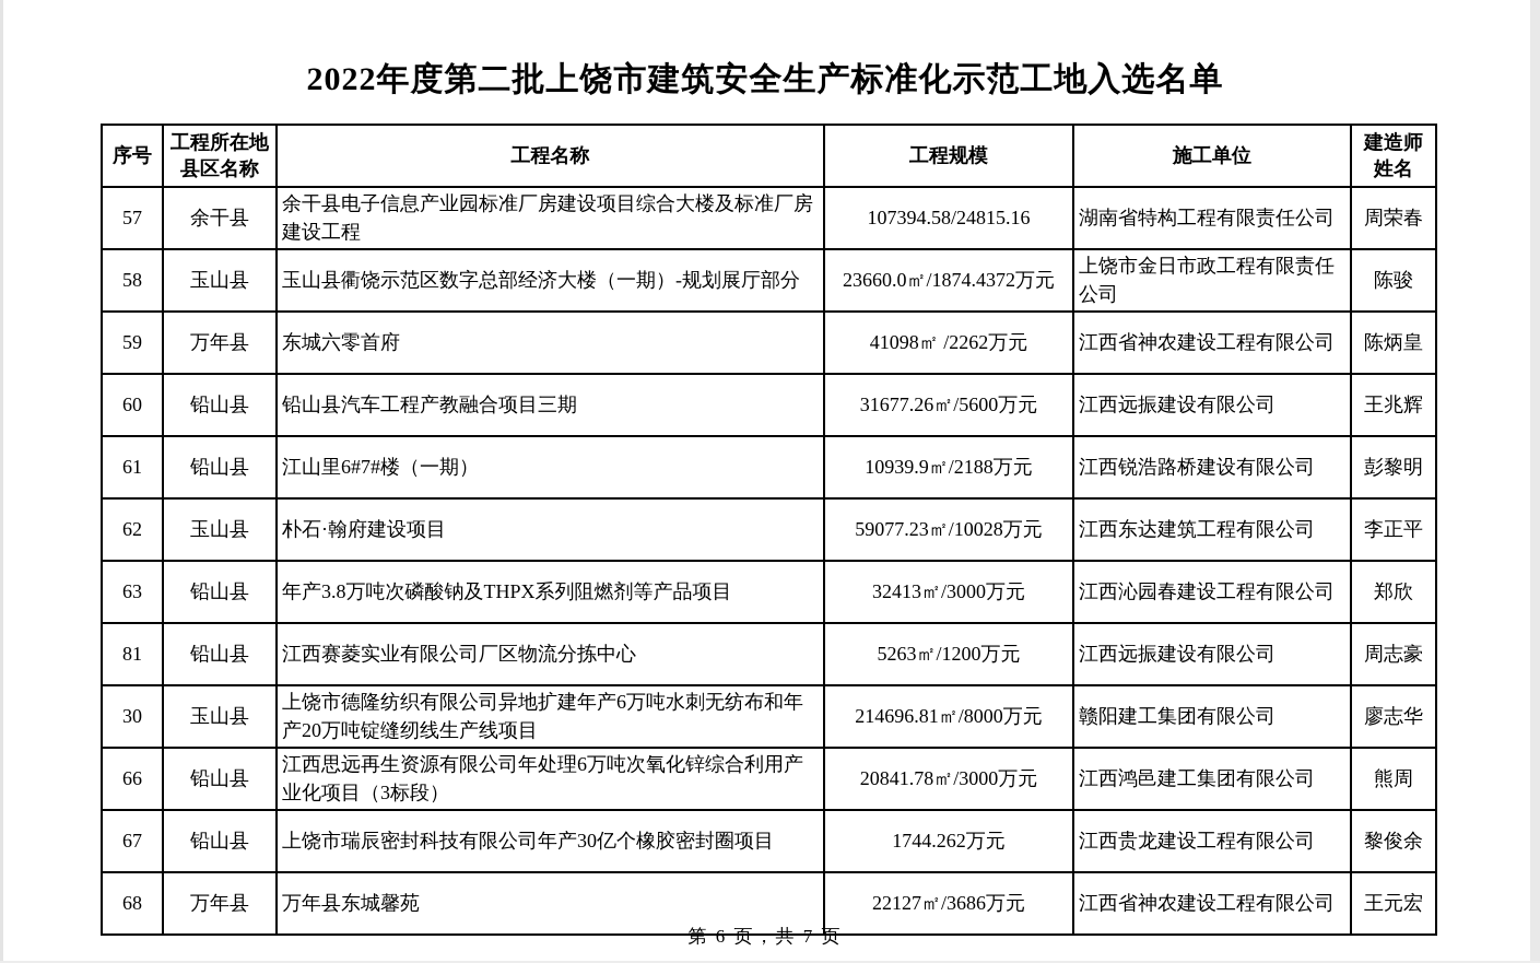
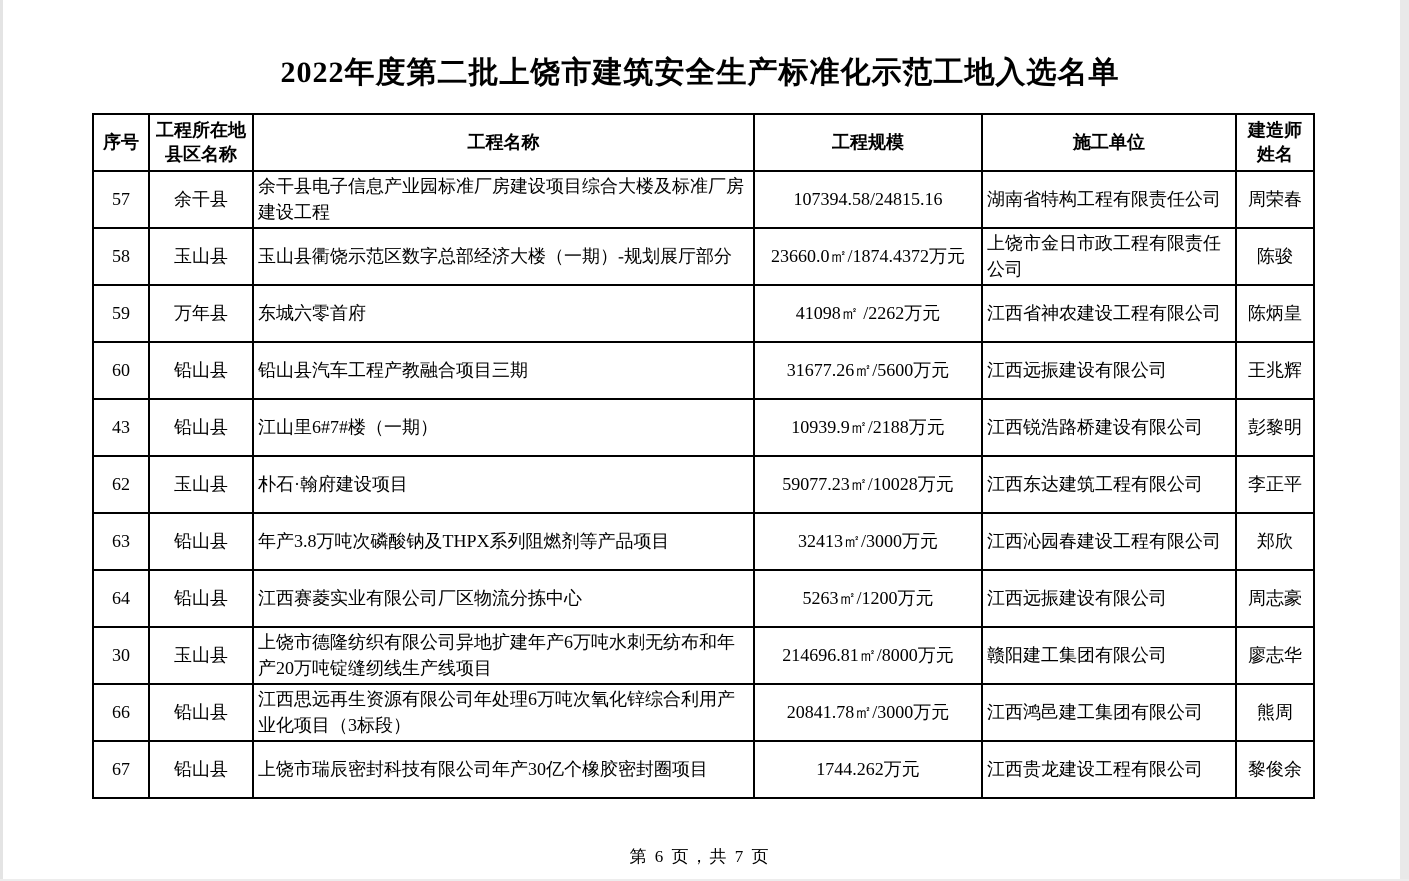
  2022年度第二批上饶市建筑安全生产标准化示范工地入选名单
  序号	工程所在地 县区名称	工程名称	工程规模	施工单位	建造师 姓名
  57	余干县	余干县电子信息产业园标准厂房建设项目综合大楼及标准厂房建设工程	107394.58/24815.16	湖南省特构工程有限责任公司	周荣春
  58	玉山县	玉山县衢饶示范区数字总部经济大楼（一期）-规划展厅部分	23660.0㎡/1874.4372万元	上饶市金日市政工程有限责任公司	陈骏
  59	万年县	东城六零首府	41098㎡ /2262万元	江西省神农建设工程有限公司	陈炳皇
  60	铅山县	铅山县汽车工程产教融合项目三期	31677.26㎡/5600万元	江西远振建设有限公司	王兆辉
- 61	铅山县	江山里6#7#楼（一期）	10939.9㎡/2188万元	江西锐浩路桥建设有限公司	彭黎明
+ 43	铅山县	江山里6#7#楼（一期）	10939.9㎡/2188万元	江西锐浩路桥建设有限公司	彭黎明
  62	玉山县	朴石·翰府建设项目	59077.23㎡/10028万元	江西东达建筑工程有限公司	李正平
  63	铅山县	年产3.8万吨次磷酸钠及THPX系列阻燃剂等产品项目	32413㎡/3000万元	江西沁园春建设工程有限公司	郑欣
- 81	铅山县	江西赛菱实业有限公司厂区物流分拣中心	5263㎡/1200万元	江西远振建设有限公司	周志豪
+ 64	铅山县	江西赛菱实业有限公司厂区物流分拣中心	5263㎡/1200万元	江西远振建设有限公司	周志豪
  30	玉山县	上饶市德隆纺织有限公司异地扩建年产6万吨水刺无纺布和年产20万吨锭缝纫线生产线项目	214696.81㎡/8000万元	赣阳建工集团有限公司	廖志华
  66	铅山县	江西思远再生资源有限公司年处理6万吨次氧化锌综合利用产业化项目（3标段）	20841.78㎡/3000万元	江西鸿邑建工集团有限公司	熊周
  67	铅山县	上饶市瑞辰密封科技有限公司年产30亿个橡胶密封圈项目	1744.262万元	江西贵龙建设工程有限公司	黎俊余
- 68	万年县	万年县东城馨苑	22127㎡/3686万元	江西省神农建设工程有限公司	王元宏
  第 6 页，共 7 页
